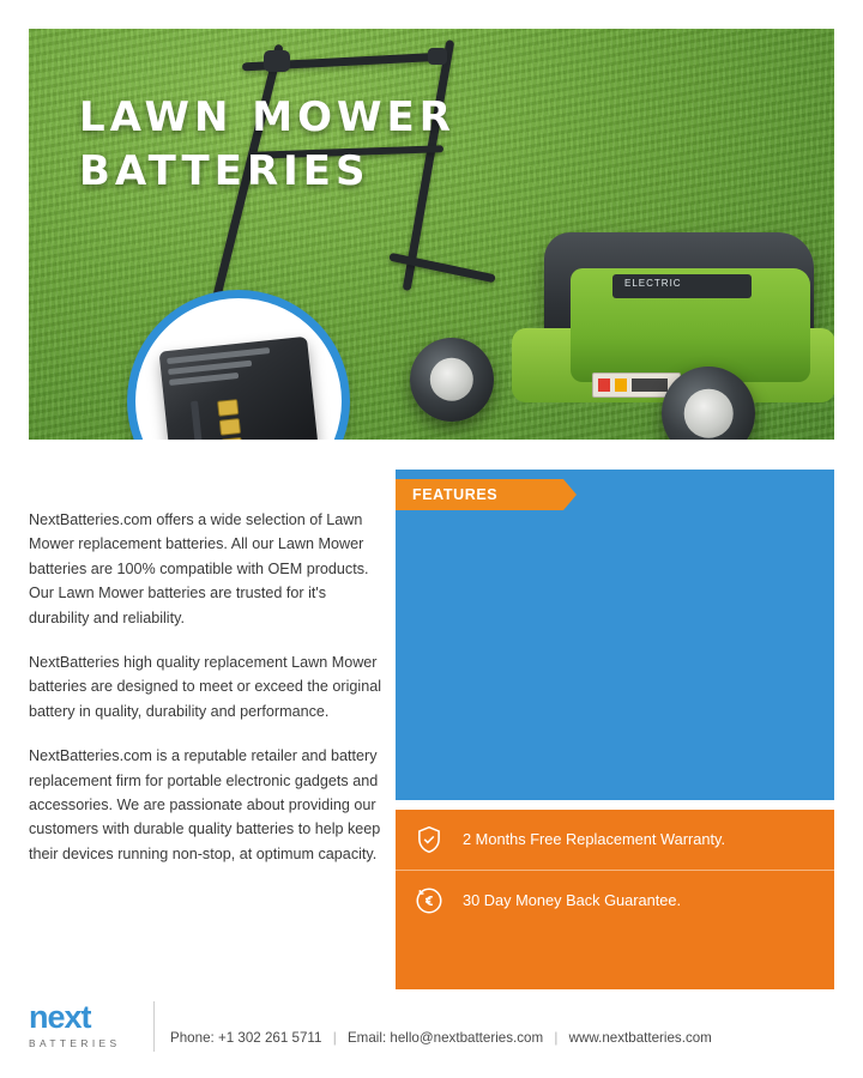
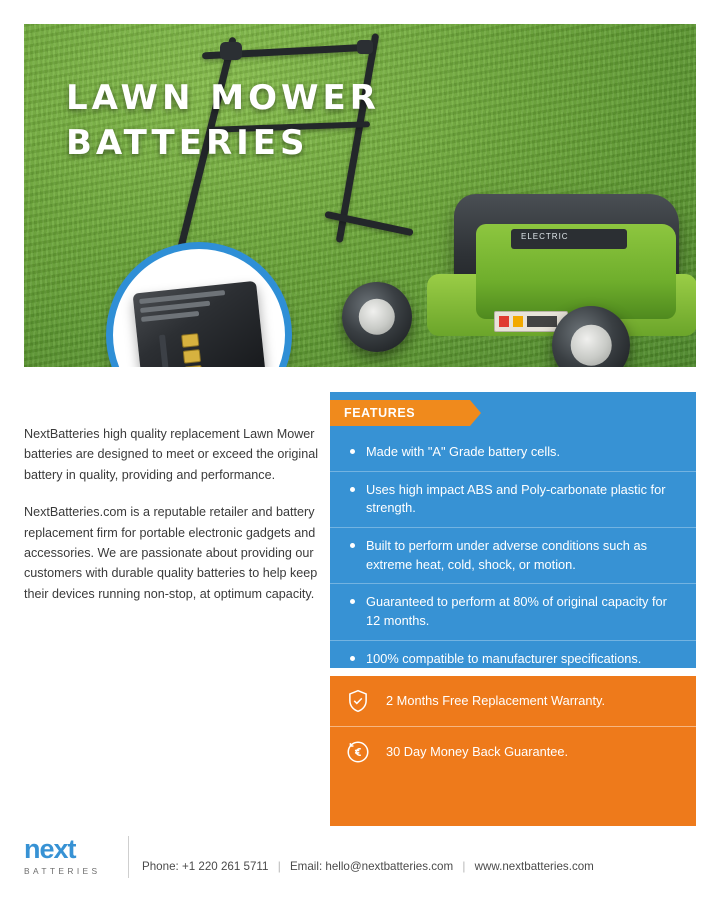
  ELECTRIC
  LAWN MOWER
  BATTERIES
- NextBatteries.com offers a wide selection of Lawn Mower replacement batteries. All our Lawn Mower batteries are 100% compatible with OEM products. Our Lawn Mower batteries are trusted for it's durability and reliability.
- NextBatteries high quality replacement Lawn Mower batteries are designed to meet or exceed the original battery in quality, durability and performance.
+ NextBatteries high quality replacement Lawn Mower batteries are designed to meet or exceed the original battery in quality, providing and performance.
  NextBatteries.com is a reputable retailer and battery replacement firm for portable electronic gadgets and accessories. We are passionate about providing our customers with durable quality batteries to help keep their devices running non-stop, at optimum capacity.
  FEATURES
+ Made with "A" Grade battery cells.
+ Uses high impact ABS and Poly-carbonate plastic for strength.
+ Built to perform under adverse conditions such as extreme heat, cold, shock, or motion.
+ Guaranteed to perform at 80% of original capacity for 12 months.
+ 100% compatible to manufacturer specifications.
  2 Months Free Replacement Warranty.
  30 Day Money Back Guarantee.
  next
  BATTERIES
- Phone: +1 302 261 5711 | Email: hello@nextbatteries.com | www.nextbatteries.com
+ Phone: +1 220 261 5711 | Email: hello@nextbatteries.com | www.nextbatteries.com
